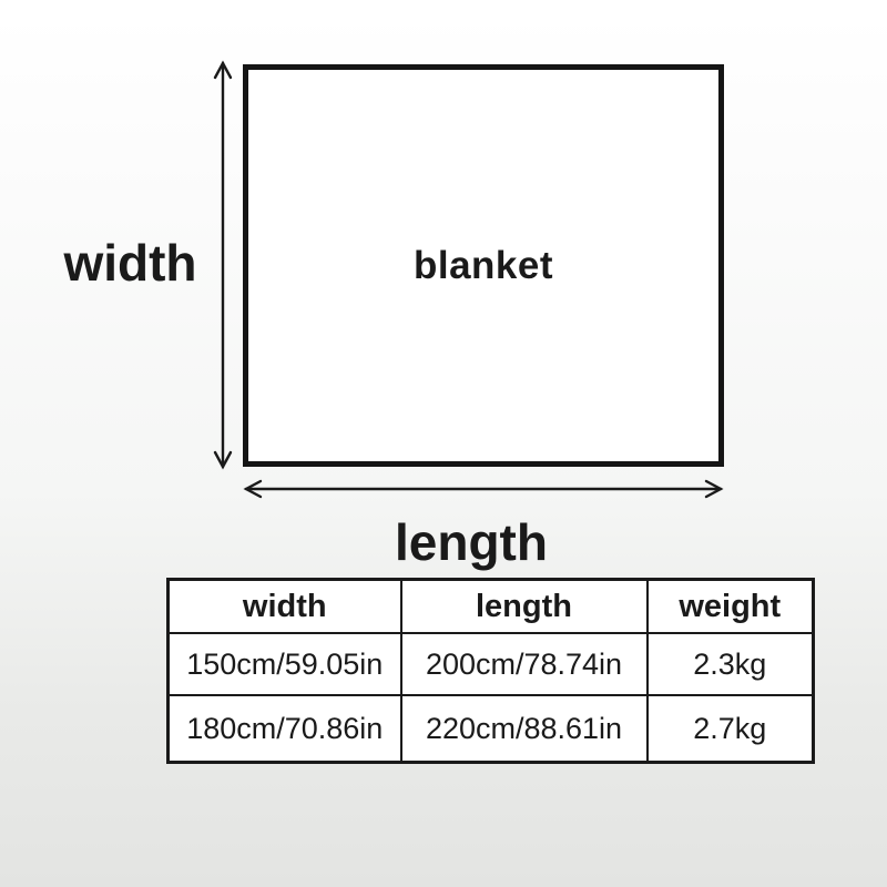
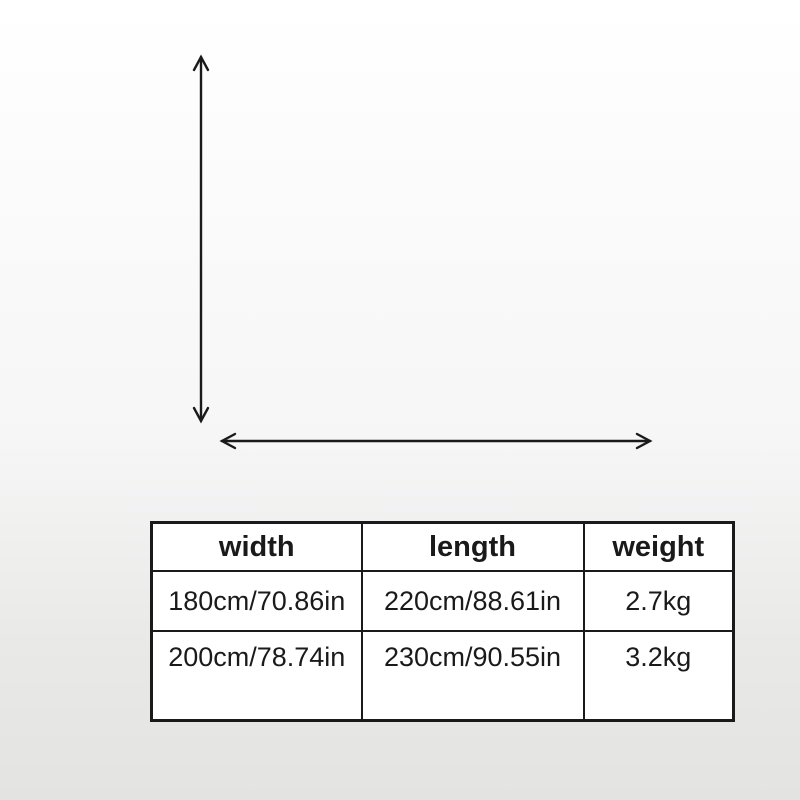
- blanket
- width
- length
  width	length	weight
- 150cm/59.05in	200cm/78.74in	2.3kg
  180cm/70.86in	220cm/88.61in	2.7kg
+ 200cm/78.74in	230cm/90.55in	3.2kg
